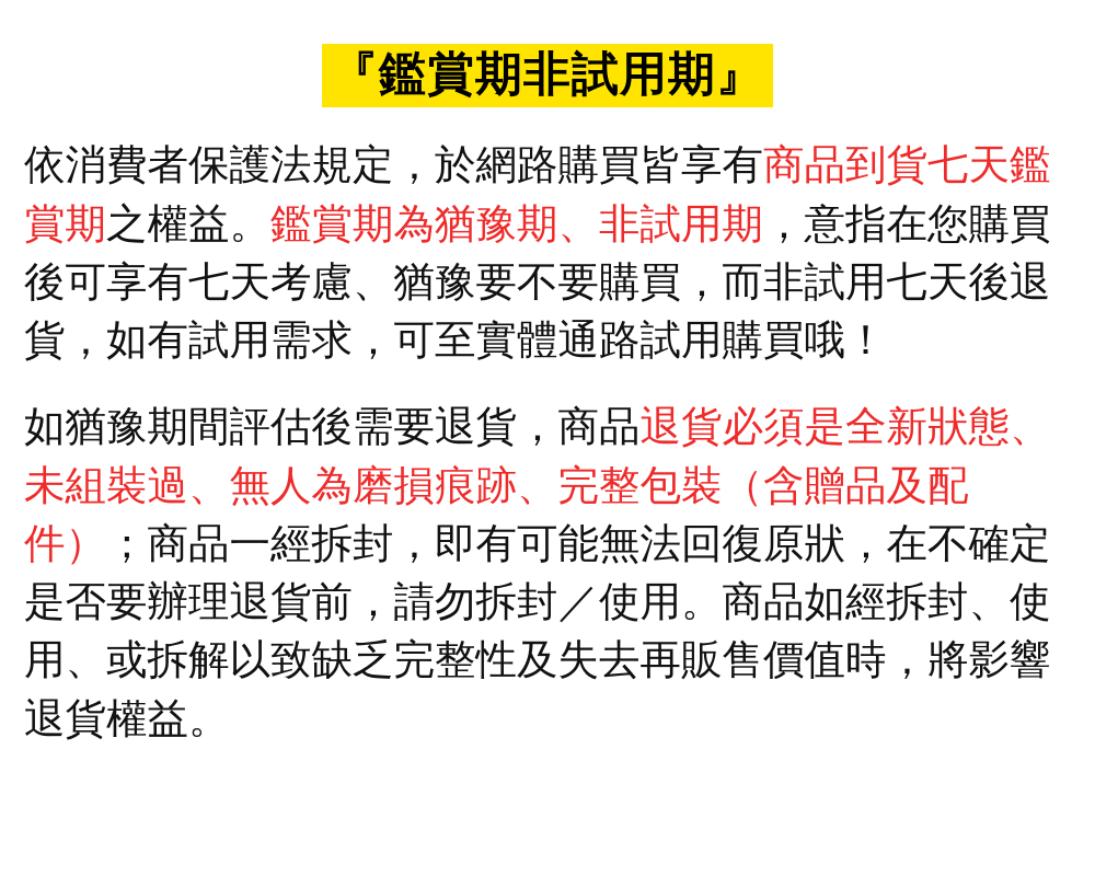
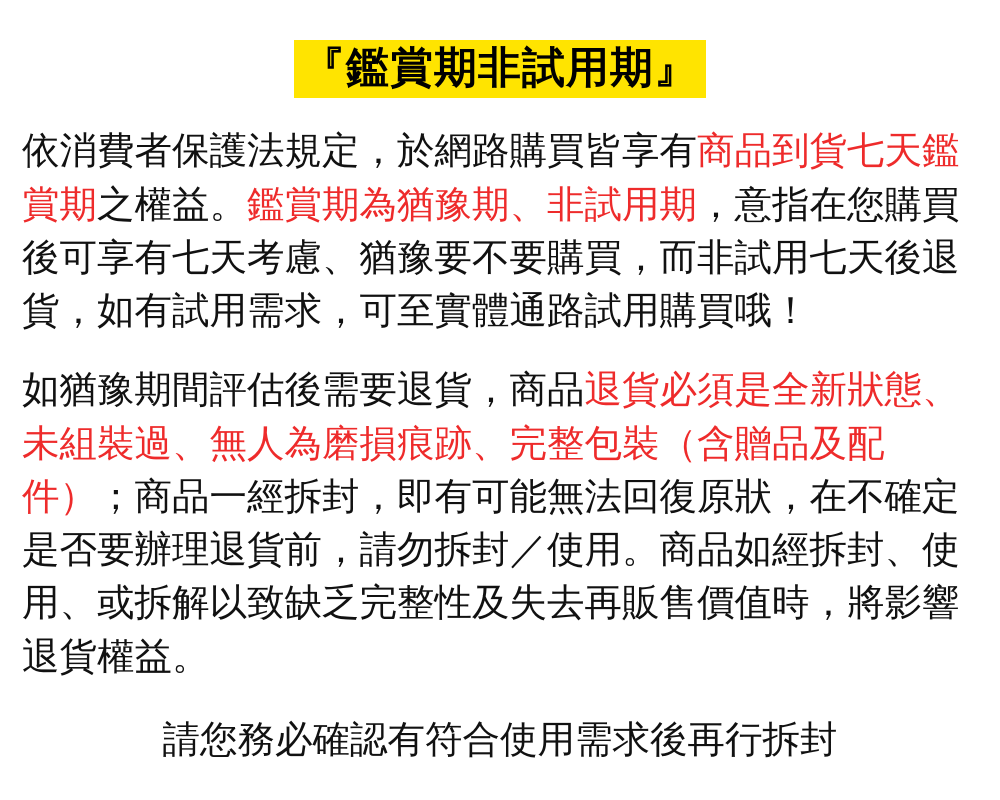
  『鑑賞期非試用期』
  依消費者保護法規定，於網路購買皆享有商品到貨七天鑑賞期之權益。鑑賞期為猶豫期、非試用期，意指在您購買後可享有七天考慮、猶豫要不要購買，而非試用七天後退貨，如有試用需求，可至實體通路試用購買哦！
  如猶豫期間評估後需要退貨，商品退貨必須是全新狀態、未組裝過、無人為磨損痕跡、完整包裝（含贈品及配件）；商品一經拆封，即有可能無法回復原狀，在不確定是否要辦理退貨前，請勿拆封／使用。商品如經拆封、使用、或拆解以致缺乏完整性及失去再販售價值時，將影響退貨權益。
+ 請您務必確認有符合使用需求後再行拆封
